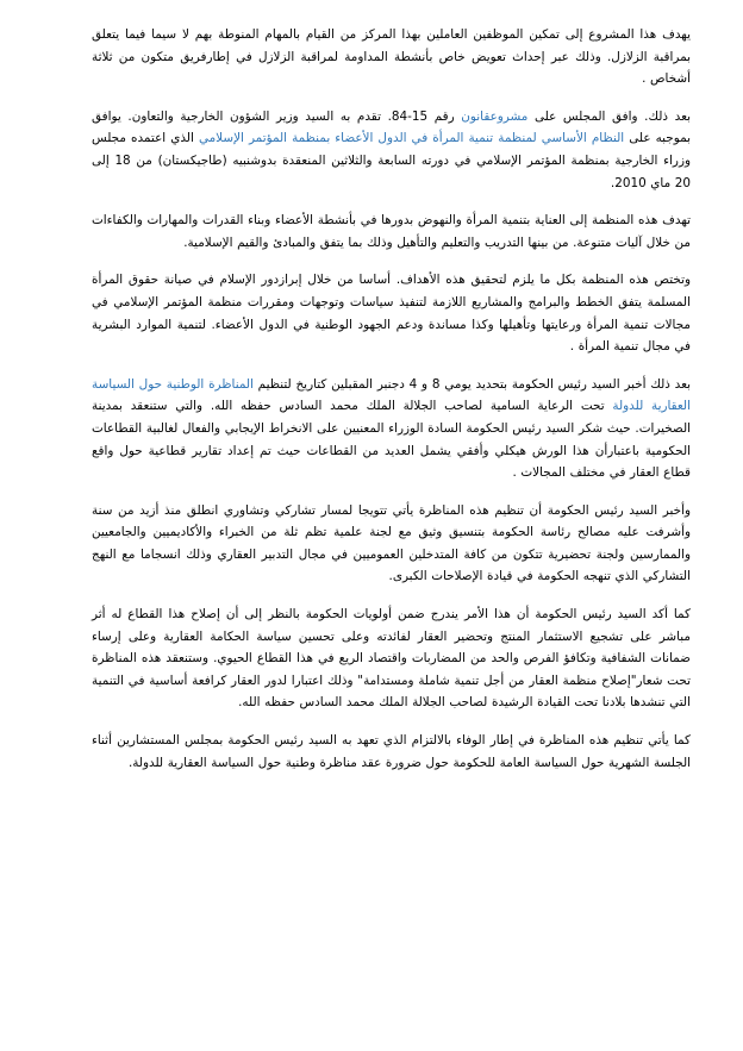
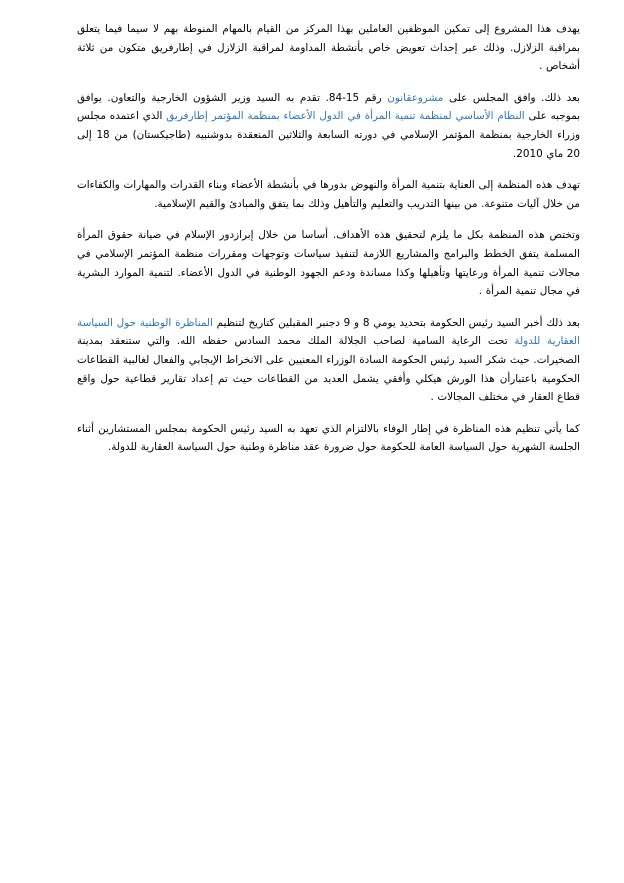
  يهدف هذا المشروع إلى تمكين الموظفين العاملين بهذا المركز من القيام بالمهام المنوطة بهم لا سيما فيما يتعلق بمراقبة الزلازل. وذلك عبر إحداث تعويض خاص بأنشطة المداومة لمراقبة الزلازل في إطارفريق متكون من ثلاثة أشخاص .
- بعد ذلك. وافق المجلس على مشروعقانون رقم 15-84. تقدم به السيد وزير الشؤون الخارجية والتعاون. يوافق بموجبه على النظام الأساسي لمنظمة تنمية المرأة في الدول الأعضاء بمنظمة المؤتمر الإسلامي الذي اعتمده مجلس وزراء الخارجية بمنظمة المؤتمر الإسلامي في دورته السابعة والثلاثين المنعقدة بدوشنبيه (طاجيكستان) من 18 إلى 20 ماي 2010.
+ بعد ذلك. وافق المجلس على مشروعقانون رقم 15-84. تقدم به السيد وزير الشؤون الخارجية والتعاون. يوافق بموجبه على النظام الأساسي لمنظمة تنمية المرأة في الدول الأعضاء بمنظمة المؤتمر إطارفريق الذي اعتمده مجلس وزراء الخارجية بمنظمة المؤتمر الإسلامي في دورته السابعة والثلاثين المنعقدة بدوشنبيه (طاجيكستان) من 18 إلى 20 ماي 2010.
  تهدف هذه المنظمة إلى العناية بتنمية المرأة والنهوض بدورها في بأنشطة الأعضاء وبناء القدرات والمهارات والكفاءات من خلال آليات متنوعة. من بينها التدريب والتعليم والتأهيل وذلك بما يتفق والمبادئ والقيم الإسلامية.
  وتختص هذه المنظمة بكل ما يلزم لتحقيق هذه الأهداف. أساسا من خلال إبرازدور الإسلام في صيانة حقوق المرأة المسلمة يتفق الخطط والبرامج والمشاريع اللازمة لتنفيذ سياسات وتوجهات ومقررات منظمة المؤتمر الإسلامي في مجالات تنمية المرأة ورعايتها وتأهيلها وكذا مساندة ودعم الجهود الوطنية في الدول الأعضاء. لتنمية الموارد البشرية في مجال تنمية المرأة .
- بعد ذلك أخبر السيد رئيس الحكومة بتحديد يومي 8 و 4 دجنبر المقبلين كتاريخ لتنظيم المناظرة الوطنية حول السياسة العقارية للدولة تحت الرعاية السامية لصاحب الجلالة الملك محمد السادس حفظه الله. والتي ستنعقد بمدينة الصخيرات. حيث شكر السيد رئيس الحكومة السادة الوزراء المعنيين على الانخراط الإيجابي والفعال لغالبية القطاعات الحكومية باعتبارأن هذا الورش هيكلي وأفقي يشمل العديد من القطاعات حيث تم إعداد تقارير قطاعية حول واقع قطاع العقار في مختلف المجالات .
+ بعد ذلك أخبر السيد رئيس الحكومة بتحديد يومي 8 و 9 دجنبر المقبلين كتاريخ لتنظيم المناظرة الوطنية حول السياسة العقارية للدولة تحت الرعاية السامية لصاحب الجلالة الملك محمد السادس حفظه الله. والتي ستنعقد بمدينة الصخيرات. حيث شكر السيد رئيس الحكومة السادة الوزراء المعنيين على الانخراط الإيجابي والفعال لغالبية القطاعات الحكومية باعتبارأن هذا الورش هيكلي وأفقي يشمل العديد من القطاعات حيث تم إعداد تقارير قطاعية حول واقع قطاع العقار في مختلف المجالات .
- وأخبر السيد رئيس الحكومة أن تنظيم هذه المناظرة يأتي تتويجا لمسار تشاركي وتشاوري انطلق منذ أزيد من سنة وأشرفت عليه مصالح رئاسة الحكومة بتنسيق وثيق مع لجنة علمية تظم ثلة من الخبراء والأكاديميين والجامعيين والممارسين ولجنة تحضيرية تتكون من كافة المتدخلين العموميين في مجال التدبير العقاري وذلك انسجاما مع النهج التشاركي الذي تنهجه الحكومة في قيادة الإصلاحات الكبرى.
- كما أكد السيد رئيس الحكومة أن هذا الأمر يندرج ضمن أولويات الحكومة بالنظر إلى أن إصلاح هذا القطاع له أثر مباشر على تشجيع الاستثمار المنتج وتحضير العقار لفائدته وعلى تحسين سياسة الحكامة العقارية وعلى إرساء ضمانات الشفافية وتكافؤ الفرص والحد من المضاربات واقتصاد الريع في هذا القطاع الحيوي. وستنعقد هذه المناظرة تحت شعار"إصلاح منظمة العقار من أجل تنمية شاملة ومستدامة" وذلك اعتبارا لدور العقار كرافعة أساسية في التنمية التي تنشدها بلادنا تحت القيادة الرشيدة لصاحب الجلالة الملك محمد السادس حفظه الله.
  كما يأتي تنظيم هذه المناظرة في إطار الوفاء بالالتزام الذي تعهد به السيد رئيس الحكومة بمجلس المستشارين أثناء الجلسة الشهرية حول السياسة العامة للحكومة حول ضرورة عقد مناظرة وطنية حول السياسة العقارية للدولة.
